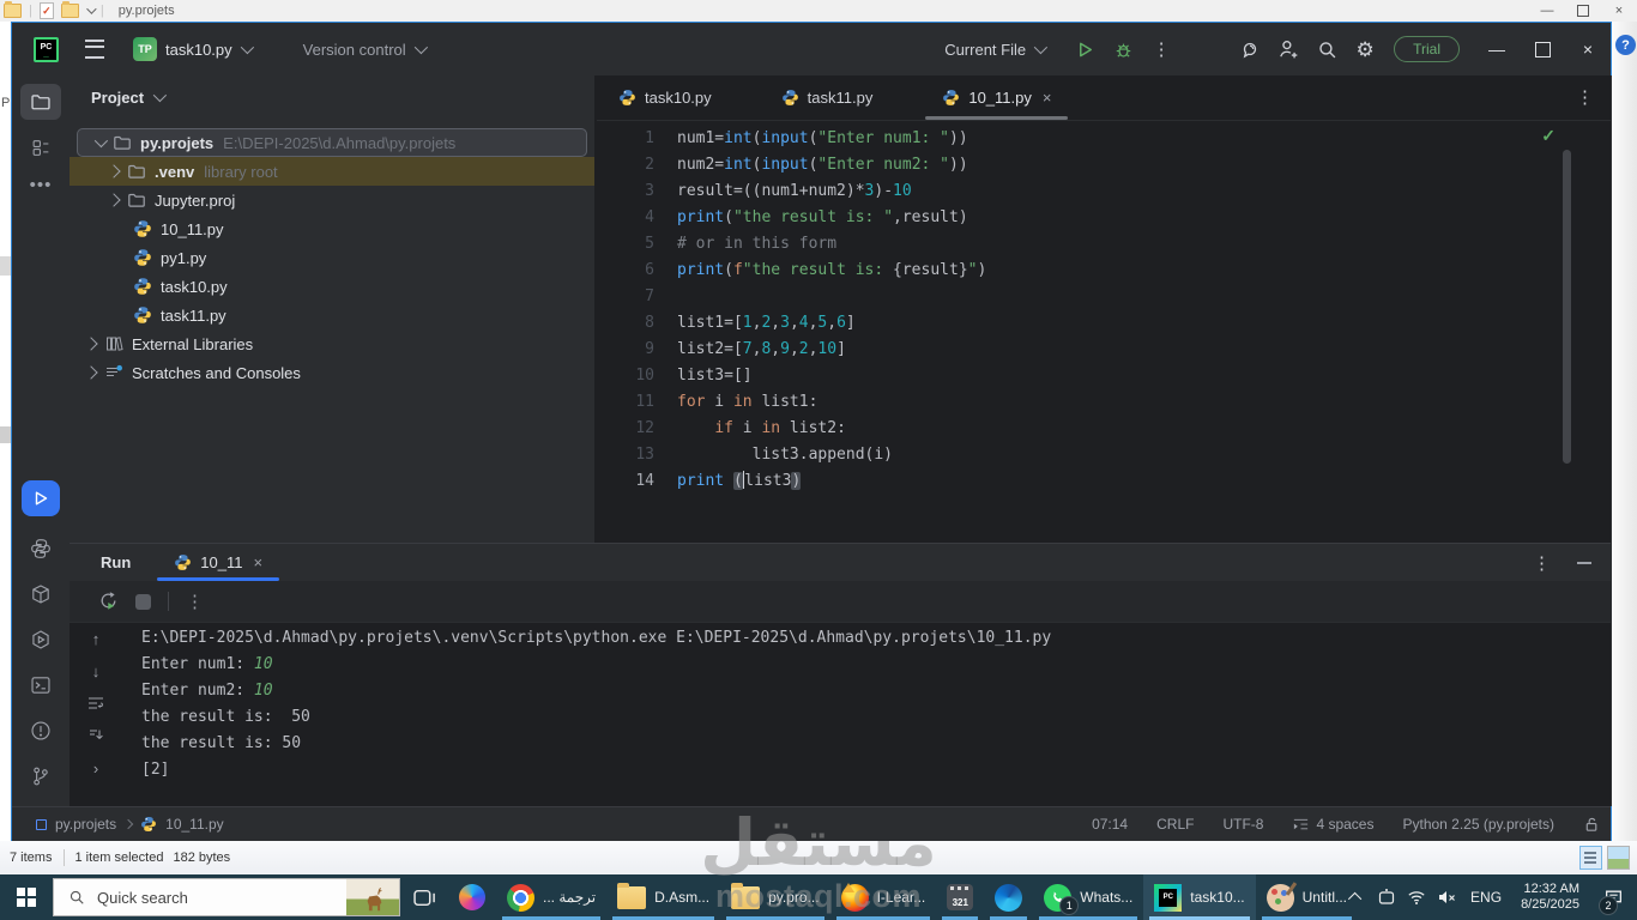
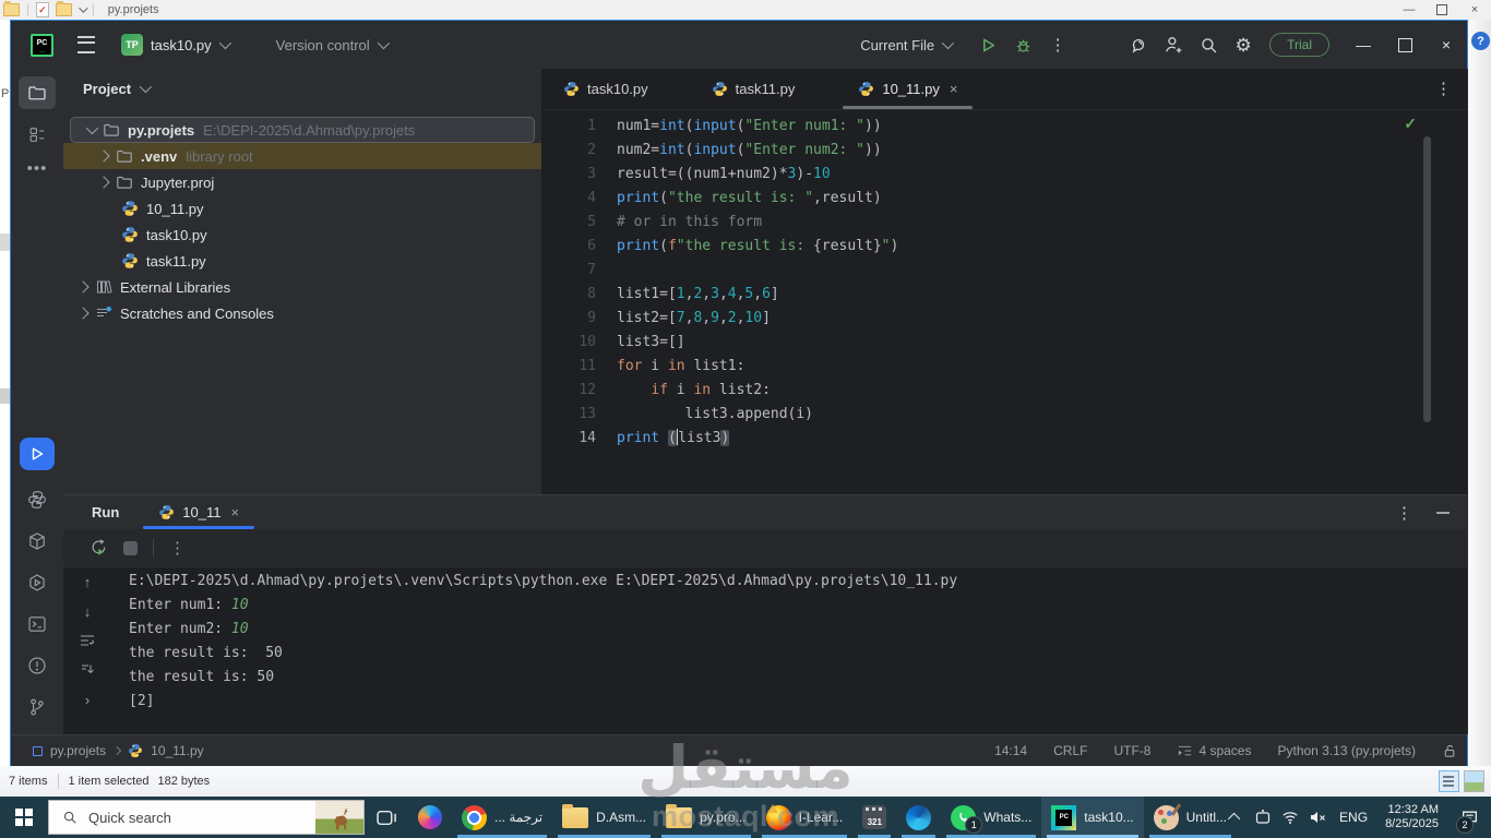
  |
  ✓
  |
  py.projets
  —
  ×
  ?
  7 items
  1 item selected
  182 bytes
  _
  TP
  task10.py
  Version control
  Current File
  ⋮
  ⚙
  Trial
  —
  ×
  •••
  Project
  py.projets
  E:\DEPI-2025\d.Ahmad\py.projets
  .venv
  library root
  Jupyter.proj
  10_11.py
- py1.py
  task10.py
  task11.py
  External Libraries
  Scratches and Consoles
  task10.py
  task11.py
  10_11.py
  ×
  ⋮
  ✓
  1
  2
  3
  4
  5
  6
  7
  8
  9
  10
  11
  12
  13
  14
  num1=int(input("Enter num1: "))
  num2=int(input("Enter num2: "))
  result=((num1+num2)*3)-10
  print("the result is: ",result)
  # or in this form
  print(f"the result is: {result}")
  list1=[1,2,3,4,5,6]
  list2=[7,8,9,2,10]
  list3=[]
  for i in list1:
  if i in list2:
  list3.append(i)
  print (list3)
  Run
  10_11
  ×
  ⋮
  ⋮
  ↑
  ↓
  ›
  E:\DEPI-2025\d.Ahmad\py.projets\.venv\Scripts\python.exe E:\DEPI-2025\d.Ahmad\py.projets\10_11.py
  Enter num1: 10
  Enter num2: 10
  the result is: 50
  the result is: 50
  [2]
  py.projets
  10_11.py
- 07:14
+ 14:14
  CRLF
  UTF-8
  4 spaces
- Python 2.25 (py.projets)
+ Python 3.13 (py.projets)
  Quick search
  ... ترجمة
  D.Asm...
  py.pro...
  I-Lear...
  321
  1
  Whats...
  task10...
  Untitl...
  ENG
  12:32 AM
  8/25/2025
  2
  مستقل
  mostaql.com
